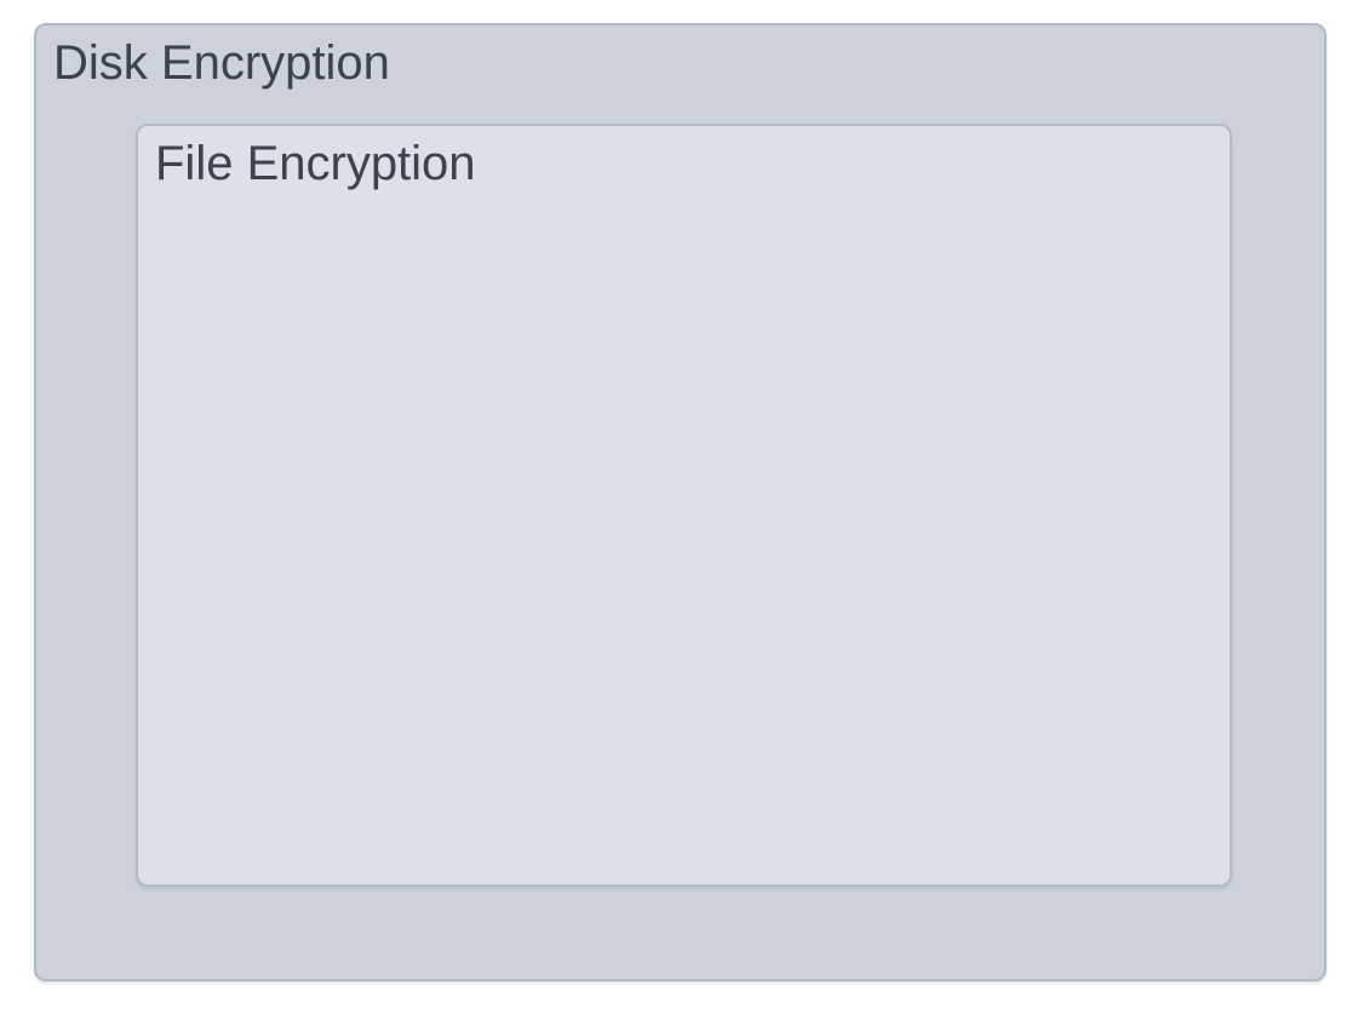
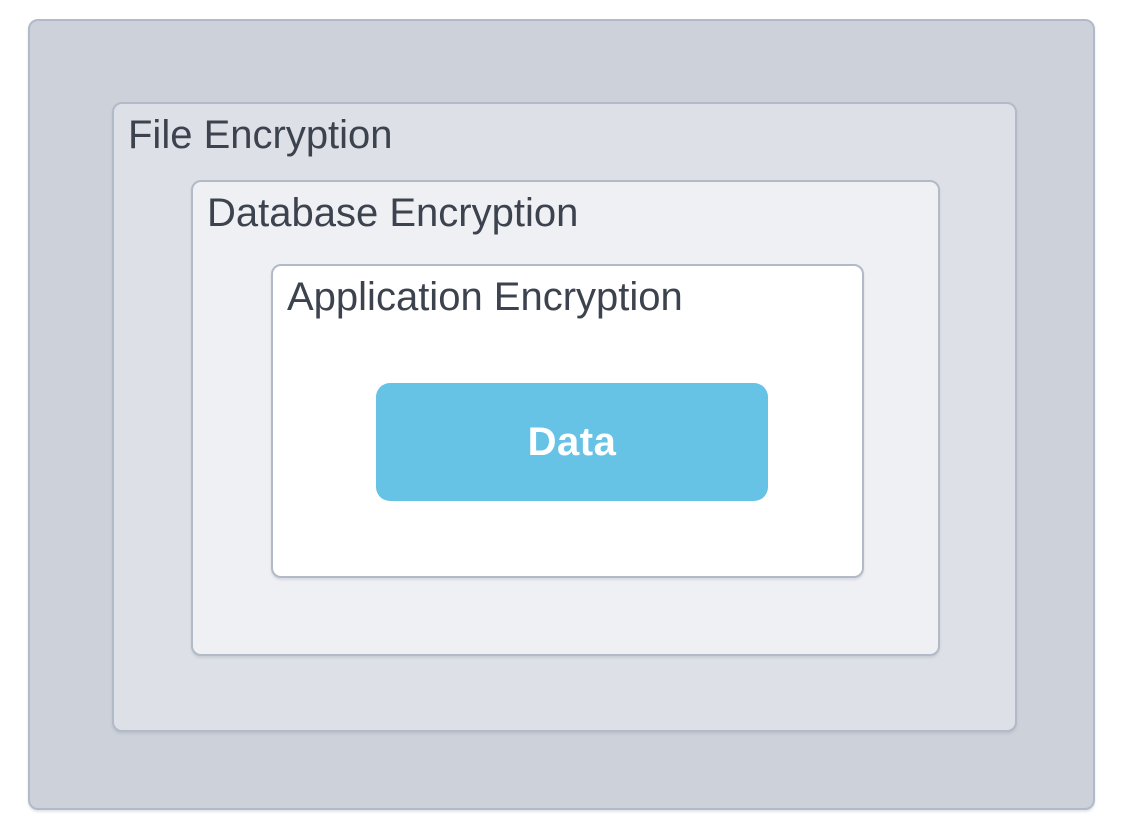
- Disk Encryption
  File Encryption
+ Database Encryption
+ Application Encryption
+ Data
